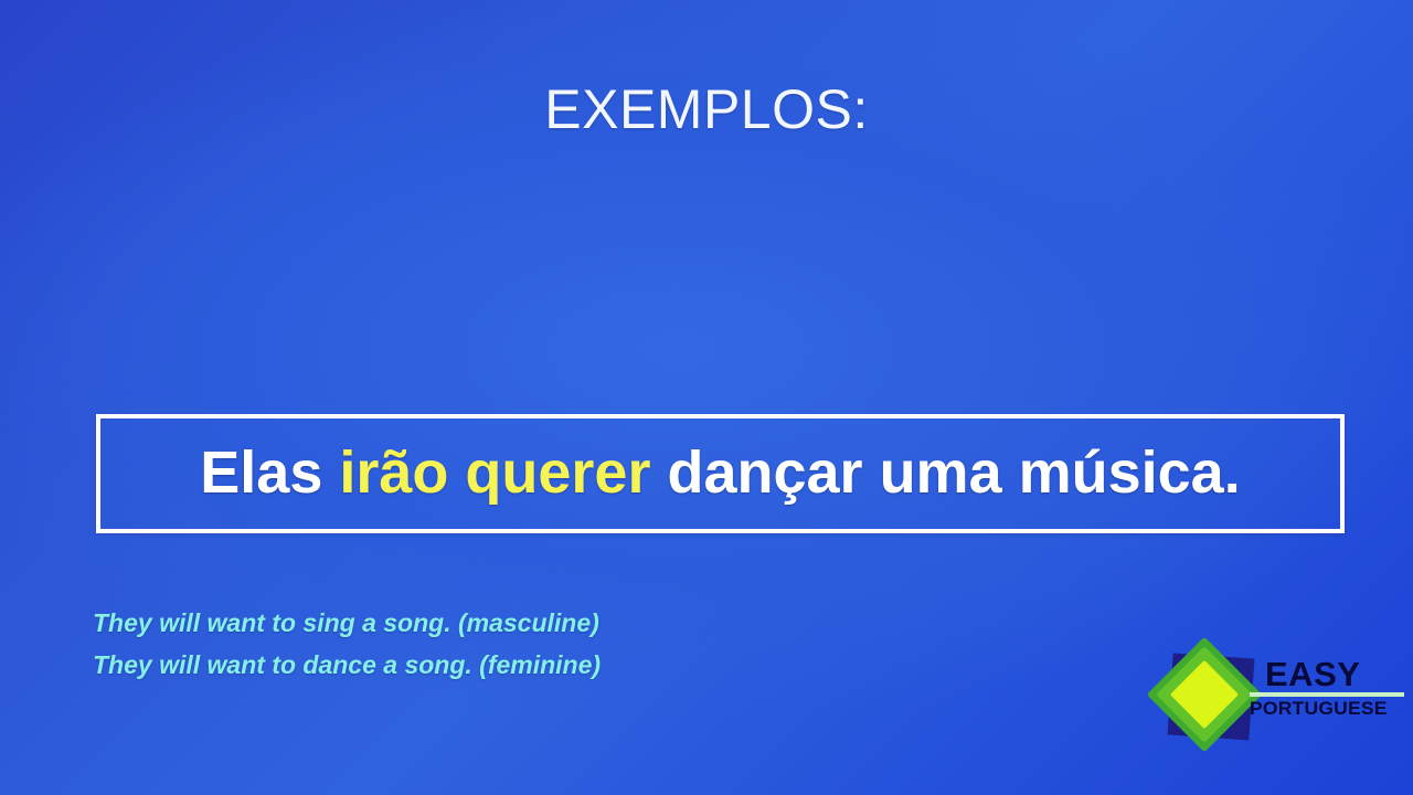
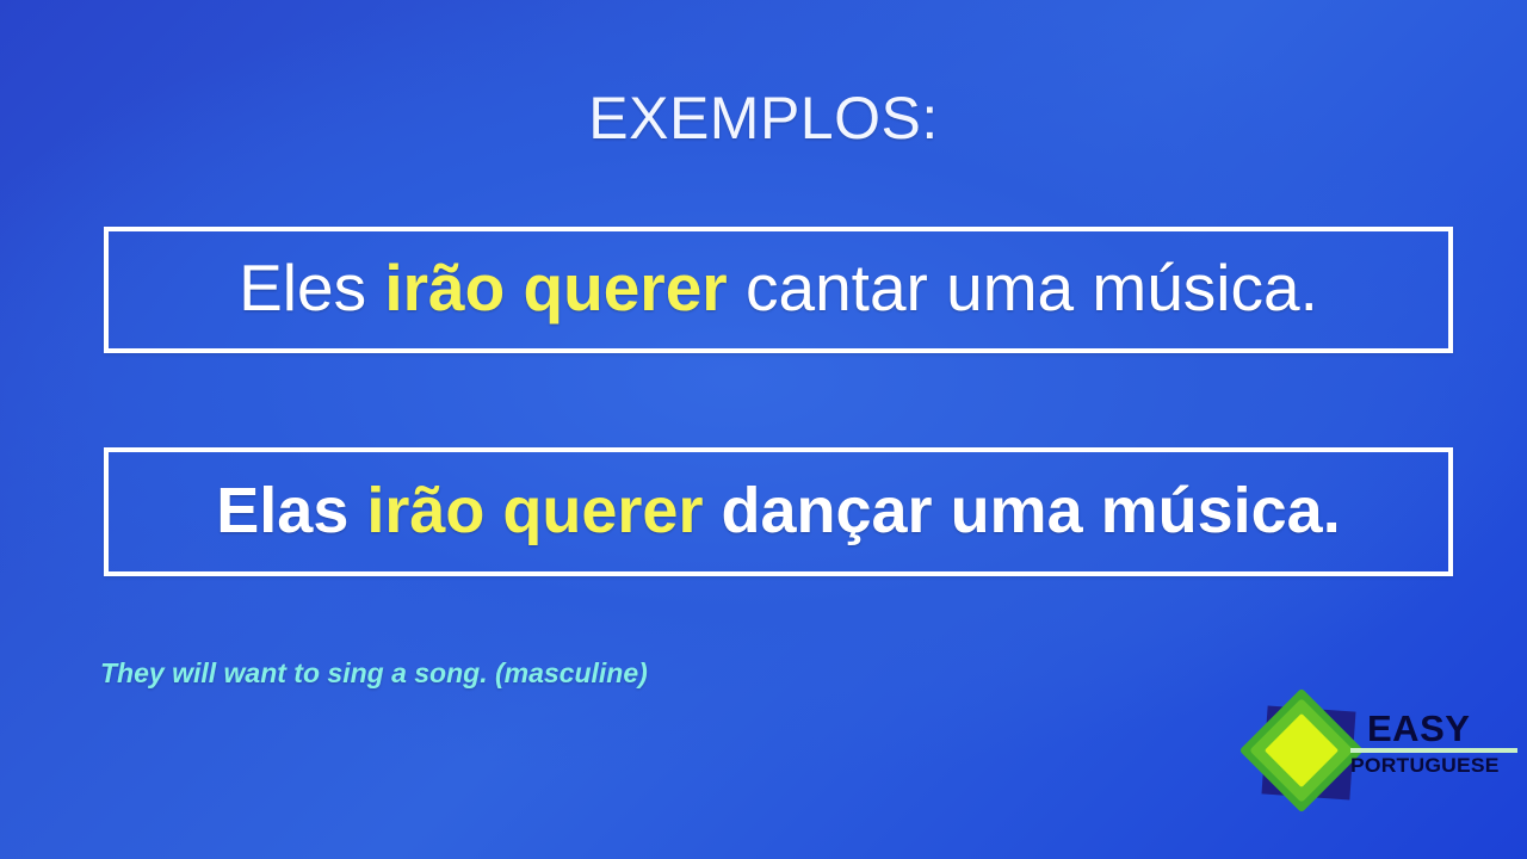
  EXEMPLOS:
+ Eles irão querer cantar uma música.
  Elas irão querer dançar uma música.
  They will want to sing a song. (masculine)
- They will want to dance a song. (feminine)
  EASY
  PORTUGUESE
